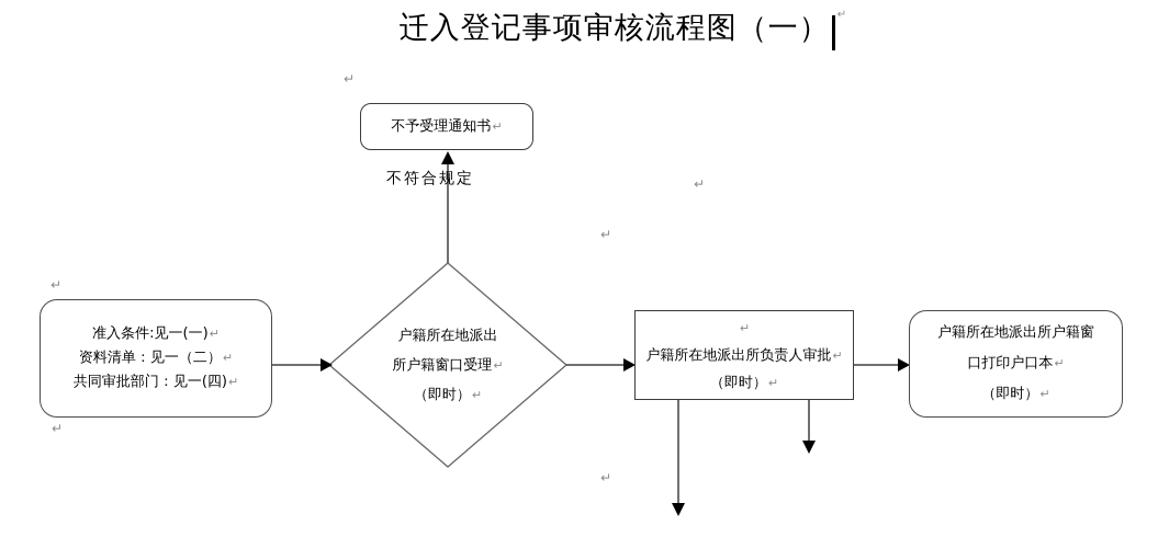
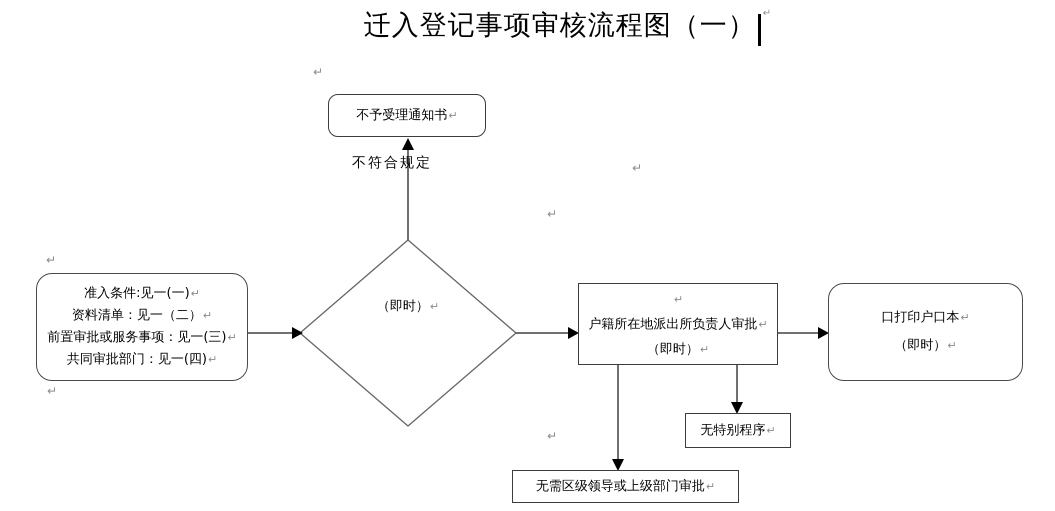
  迁入登记事项审核流程图（一） ↵
  ↵
  ↵
  ↵
  ↵
  ↵
  ↵
  准入条件:见一(一)↵
  资料清单：见一（二）↵
+ 前置审批或服务事项：见一(三)↵
  共同审批部门：见一(四)↵
  不予受理通知书↵
  不符合规定
- 户籍所在地派出
- 所户籍窗口受理↵
  （即时）↵
  ↵
  户籍所在地派出所负责人审批↵
  （即时）↵
- 户籍所在地派出所户籍窗
  口打印户口本↵
  （即时）↵
+ 无特别程序↵
+ 无需区级领导或上级部门审批↵
